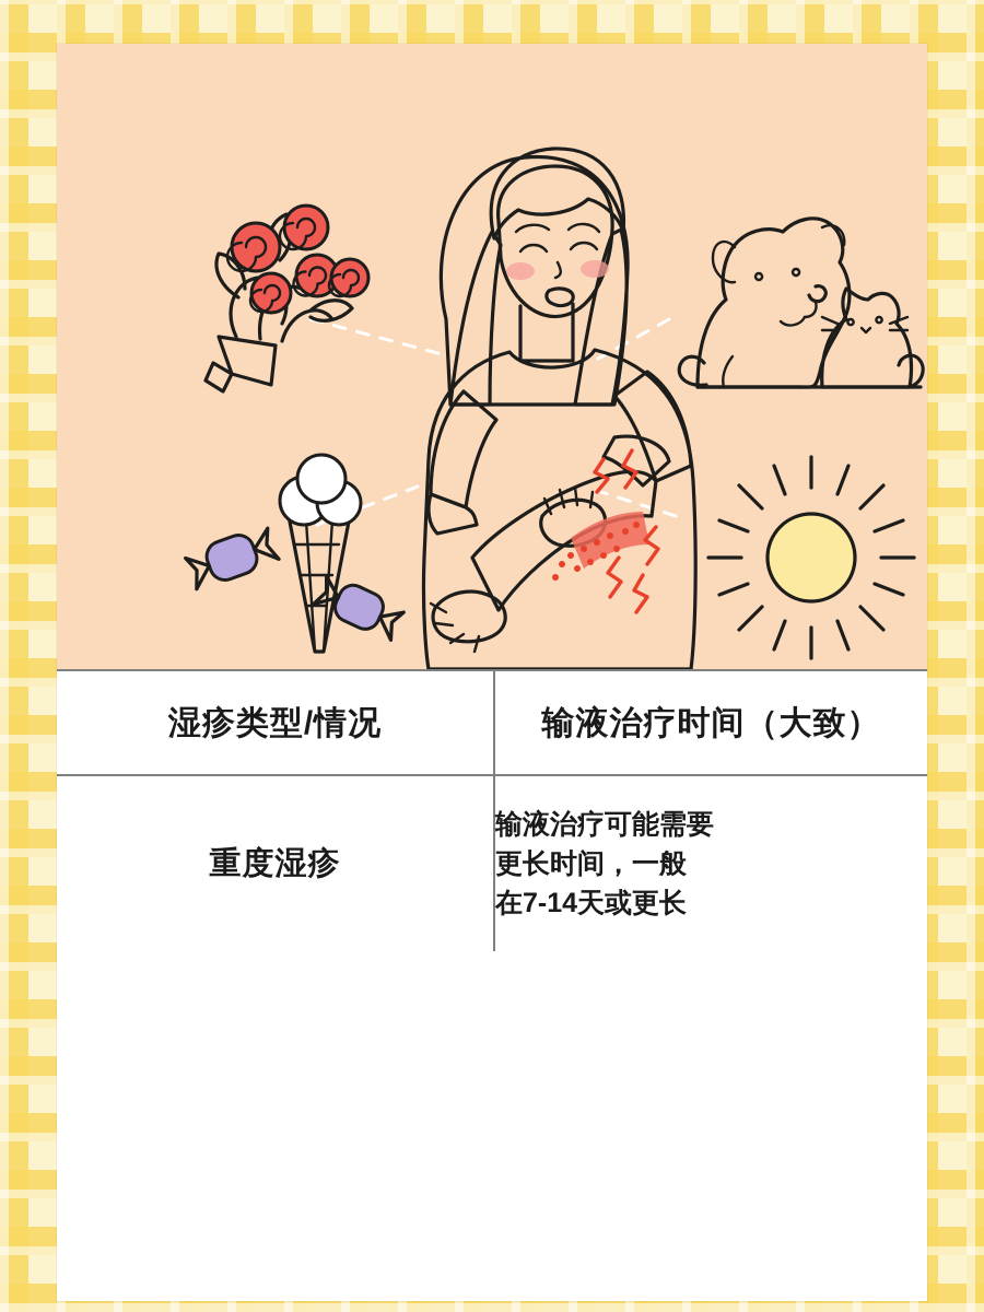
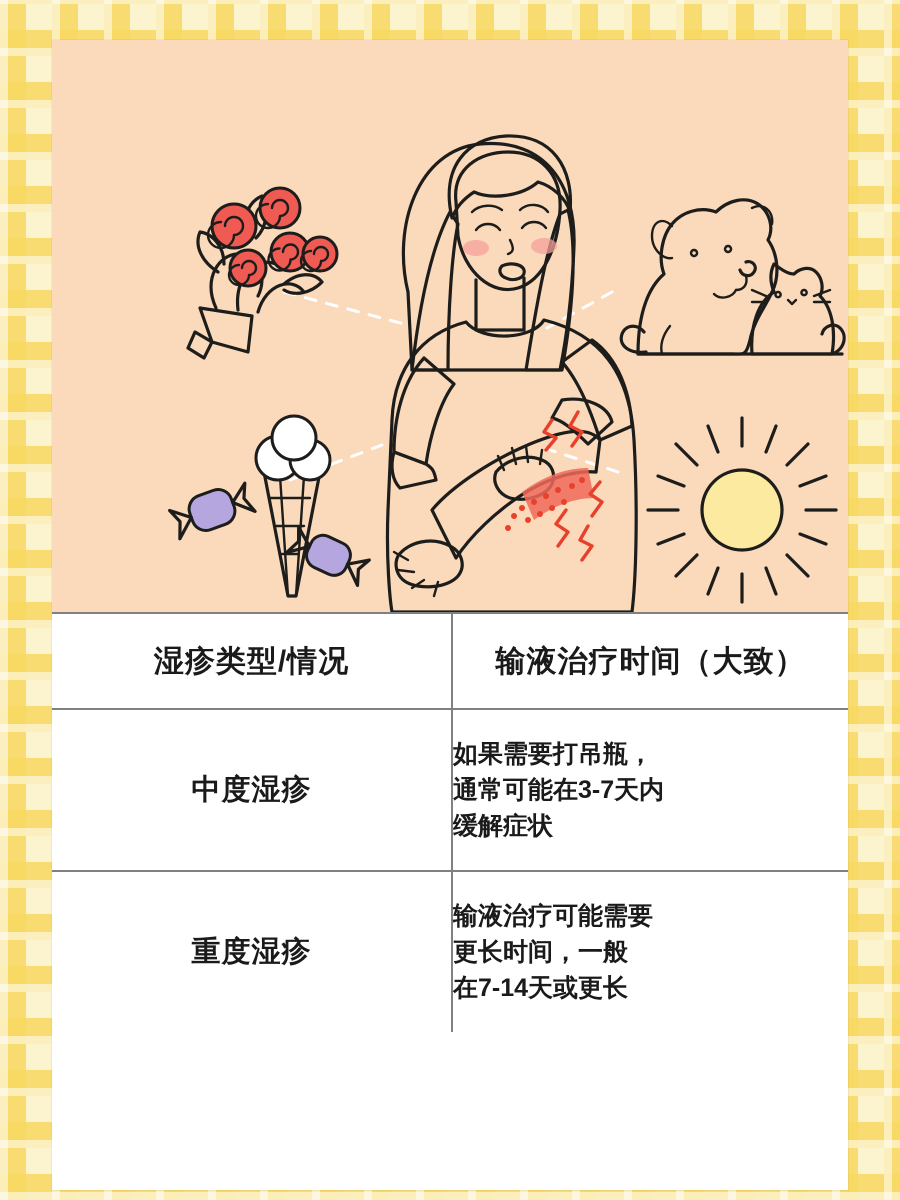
  湿疹类型/情况	输液治疗时间（大致）
+ 中度湿疹	如果需要打吊瓶， 通常可能在3-7天内 缓解症状
  重度湿疹	输液治疗可能需要 更长时间，一般 在7-14天或更长
